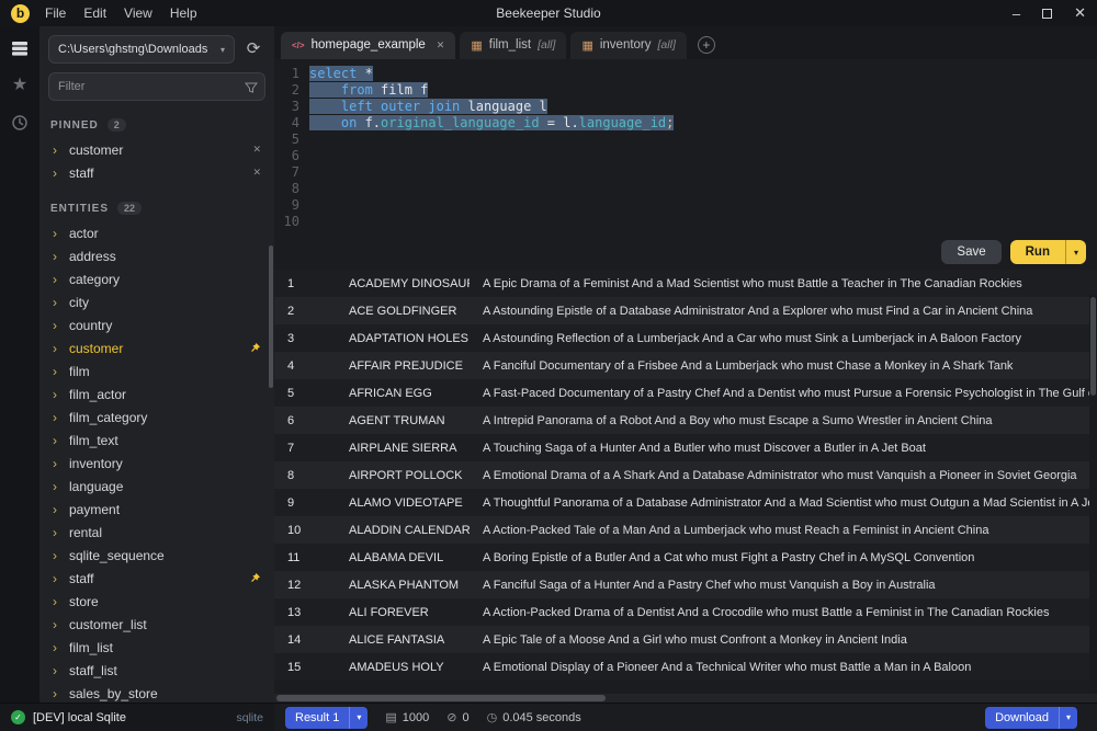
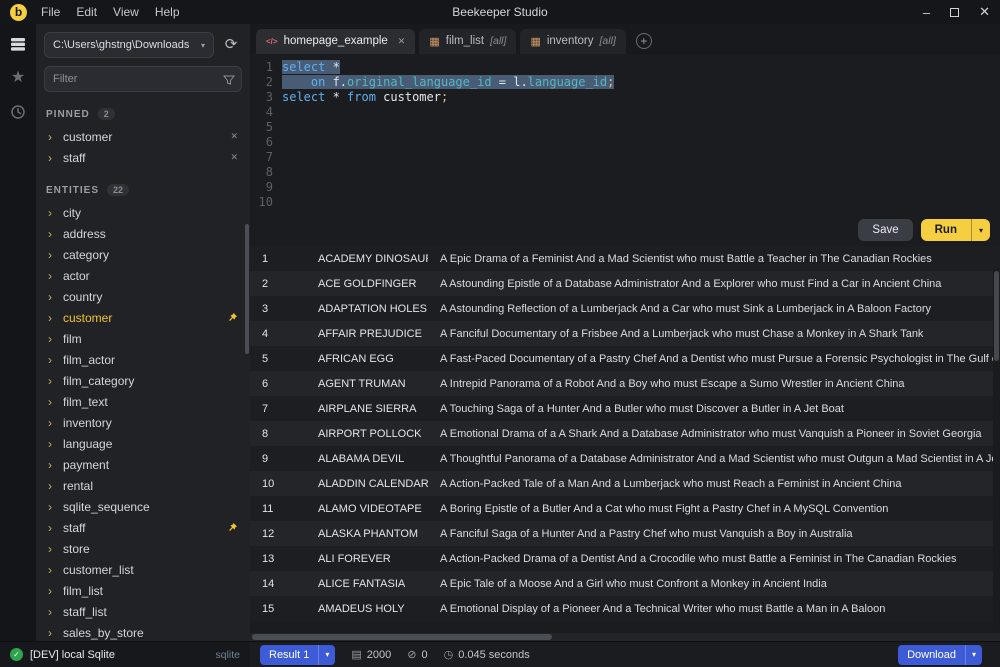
  b
  File
  Edit
  View
  Help
  Beekeeper Studio
  –
  ✕
  ★
  C:\Users\ghstng\Downloads
  ▾
  ⟳
  Filter
  PINNED
  2
  ›
  customer
  ✕
  ›
  staff
  ✕
  ENTITIES
  22
  ›
- actor
+ city
  ›
  address
  ›
  category
  ›
- city
+ actor
  ›
  country
  ›
  customer
  ›
  film
  ›
  film_actor
  ›
  film_category
  ›
  film_text
  ›
  inventory
  ›
  language
  ›
  payment
  ›
  rental
  ›
  sqlite_sequence
  ›
  staff
  ›
  store
  ›
  customer_list
  ›
  film_list
  ›
  staff_list
  ›
  sales_by_store
  </>
  homepage_example
  ✕
  ▦
  film_list
  [all]
  ▦
  inventory
  [all]
  +
  1
  2
  3
  4
  5
  6
  7
  8
  9
  10
  select *
- from film f
- left outer join language l
  on f.original_language_id = l.language_id;
+ select * from customer;
  Save
  Run
  ▾
  1
  ACADEMY DINOSAU
  A Epic Drama of a Feminist And a Mad Scientist who must Battle a Teacher in The Canadian Rockies
  2
  ACE GOLDFINGER
  A Astounding Epistle of a Database Administrator And a Explorer who must Find a Car in Ancient China
  3
  ADAPTATION HOLES
  A Astounding Reflection of a Lumberjack And a Car who must Sink a Lumberjack in A Baloon Factory
  4
  AFFAIR PREJUDICE
  A Fanciful Documentary of a Frisbee And a Lumberjack who must Chase a Monkey in A Shark Tank
  5
  AFRICAN EGG
  A Fast-Paced Documentary of a Pastry Chef And a Dentist who must Pursue a Forensic Psychologist in The Gulf
  6
  AGENT TRUMAN
  A Intrepid Panorama of a Robot And a Boy who must Escape a Sumo Wrestler in Ancient China
  7
  AIRPLANE SIERRA
  A Touching Saga of a Hunter And a Butler who must Discover a Butler in A Jet Boat
  8
  AIRPORT POLLOCK
  A Emotional Drama of a A Shark And a Database Administrator who must Vanquish a Pioneer in Soviet Georgia
  9
- ALAMO VIDEOTAPE
+ ALABAMA DEVIL
  A Thoughtful Panorama of a Database Administrator And a Mad Scientist who must Outgun a Mad Scientist in A J
  10
  ALADDIN CALENDAR
  A Action-Packed Tale of a Man And a Lumberjack who must Reach a Feminist in Ancient China
  11
- ALABAMA DEVIL
+ ALAMO VIDEOTAPE
  A Boring Epistle of a Butler And a Cat who must Fight a Pastry Chef in A MySQL Convention
  12
  ALASKA PHANTOM
  A Fanciful Saga of a Hunter And a Pastry Chef who must Vanquish a Boy in Australia
  13
  ALI FOREVER
  A Action-Packed Drama of a Dentist And a Crocodile who must Battle a Feminist in The Canadian Rockies
  14
  ALICE FANTASIA
  A Epic Tale of a Moose And a Girl who must Confront a Monkey in Ancient India
  15
  AMADEUS HOLY
  A Emotional Display of a Pioneer And a Technical Writer who must Battle a Man in A Baloon
  ✓
  [DEV] local Sqlite
  sqlite
  Result 1
  ▾
  ▤
- 1000
+ 2000
  ⊘
  0
  ◷
  0.045 seconds
  Download
  ▾
